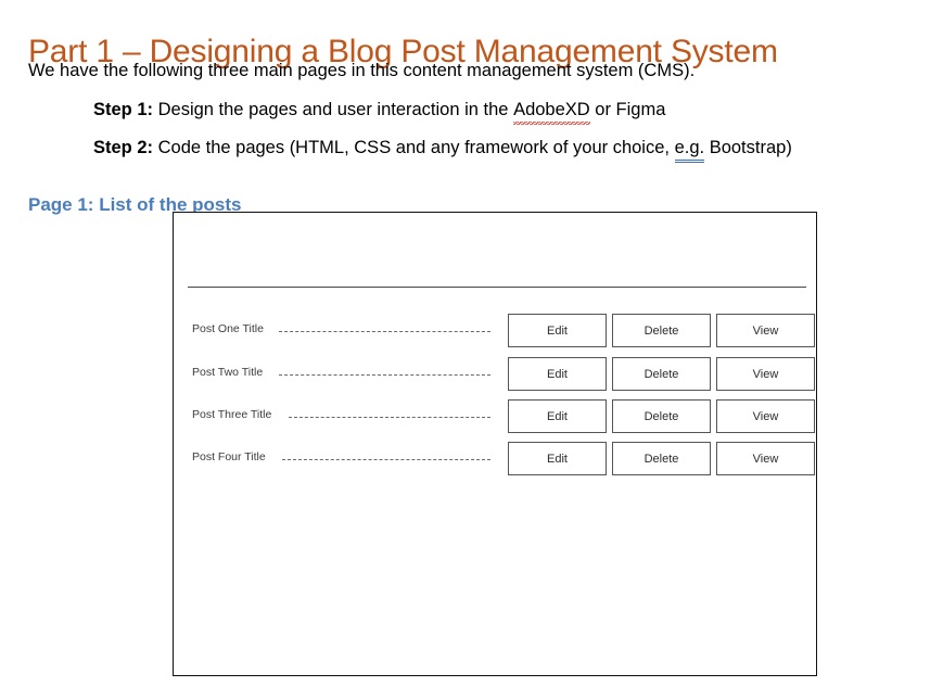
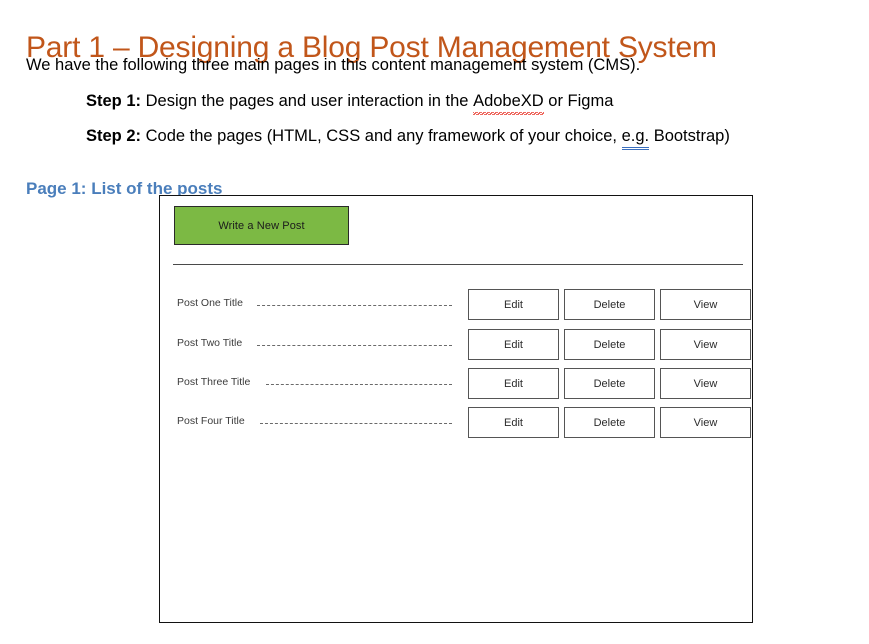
  Part 1 – Designing a Blog Post Management System
  We have the following three main pages in this content management system (CMS).
  Step 1: Design the pages and user interaction in the AdobeXD or Figma
  Step 2: Code the pages (HTML, CSS and any framework of your choice, e.g. Bootstrap)
  Page 1: List of the posts
+ Write a New Post
  Post One Title
  Edit
  Delete
  View
  Post Two Title
  Edit
  Delete
  View
  Post Three Title
  Edit
  Delete
  View
  Post Four Title
  Edit
  Delete
  View
